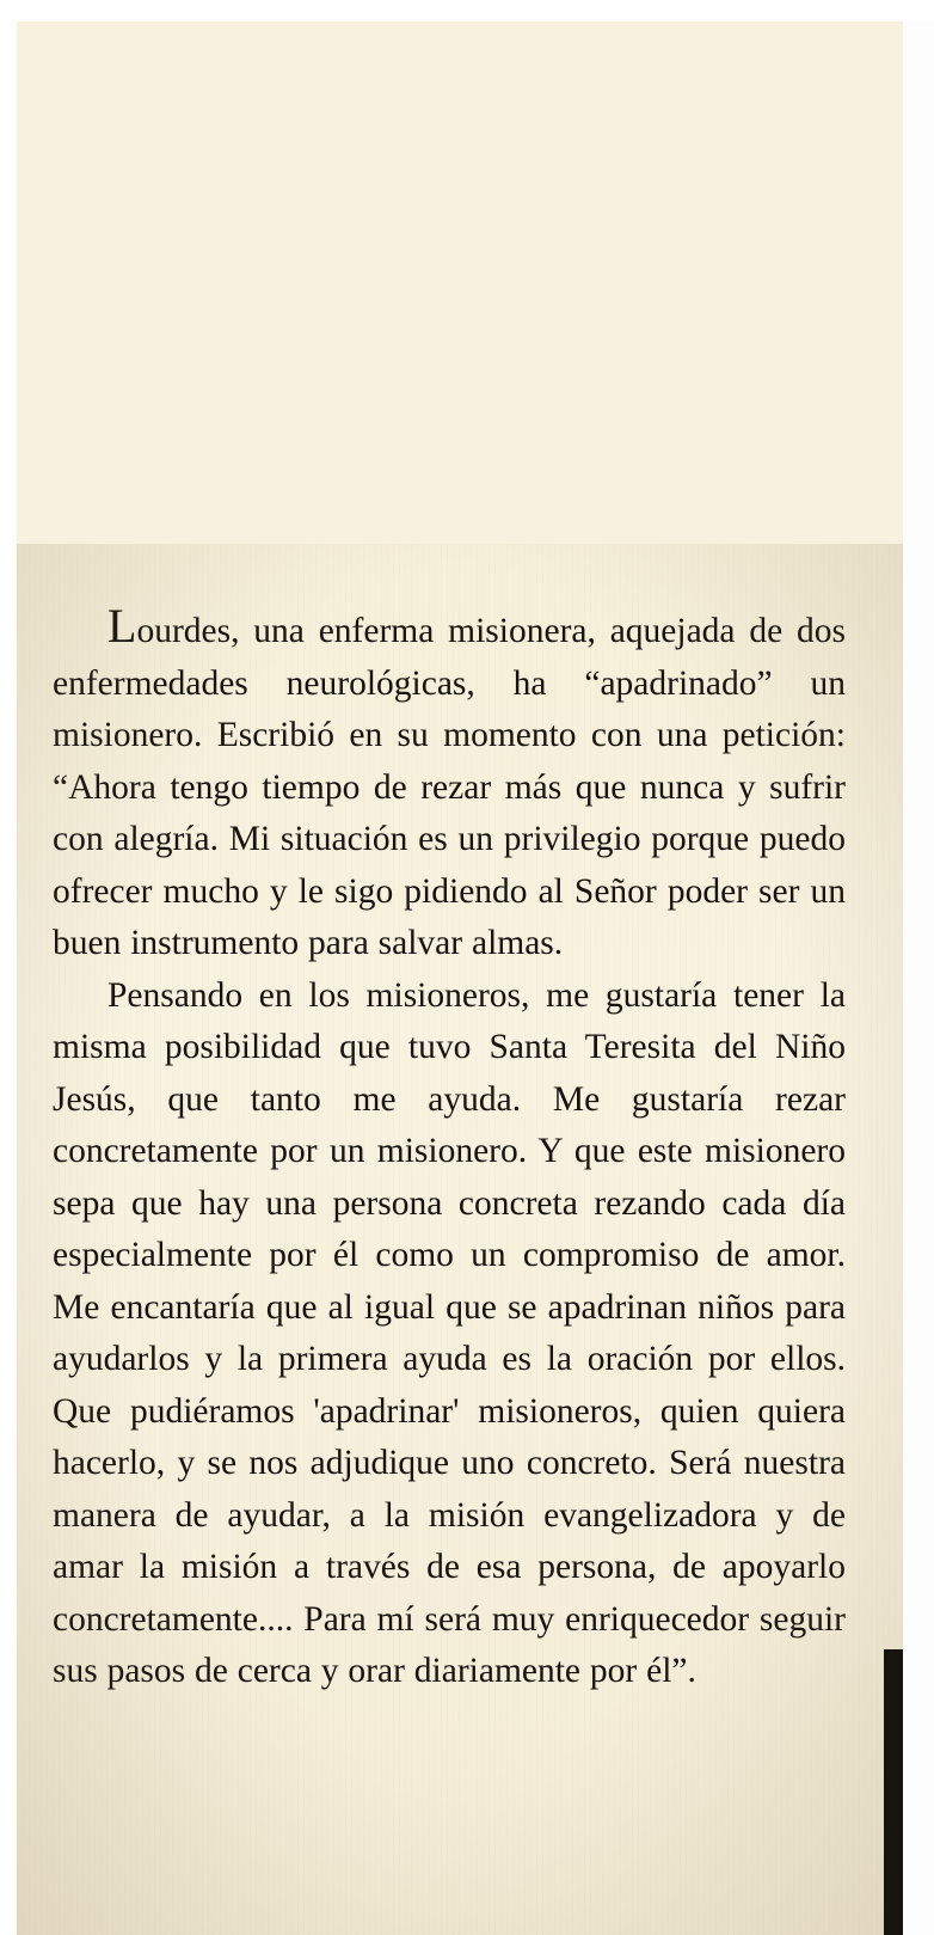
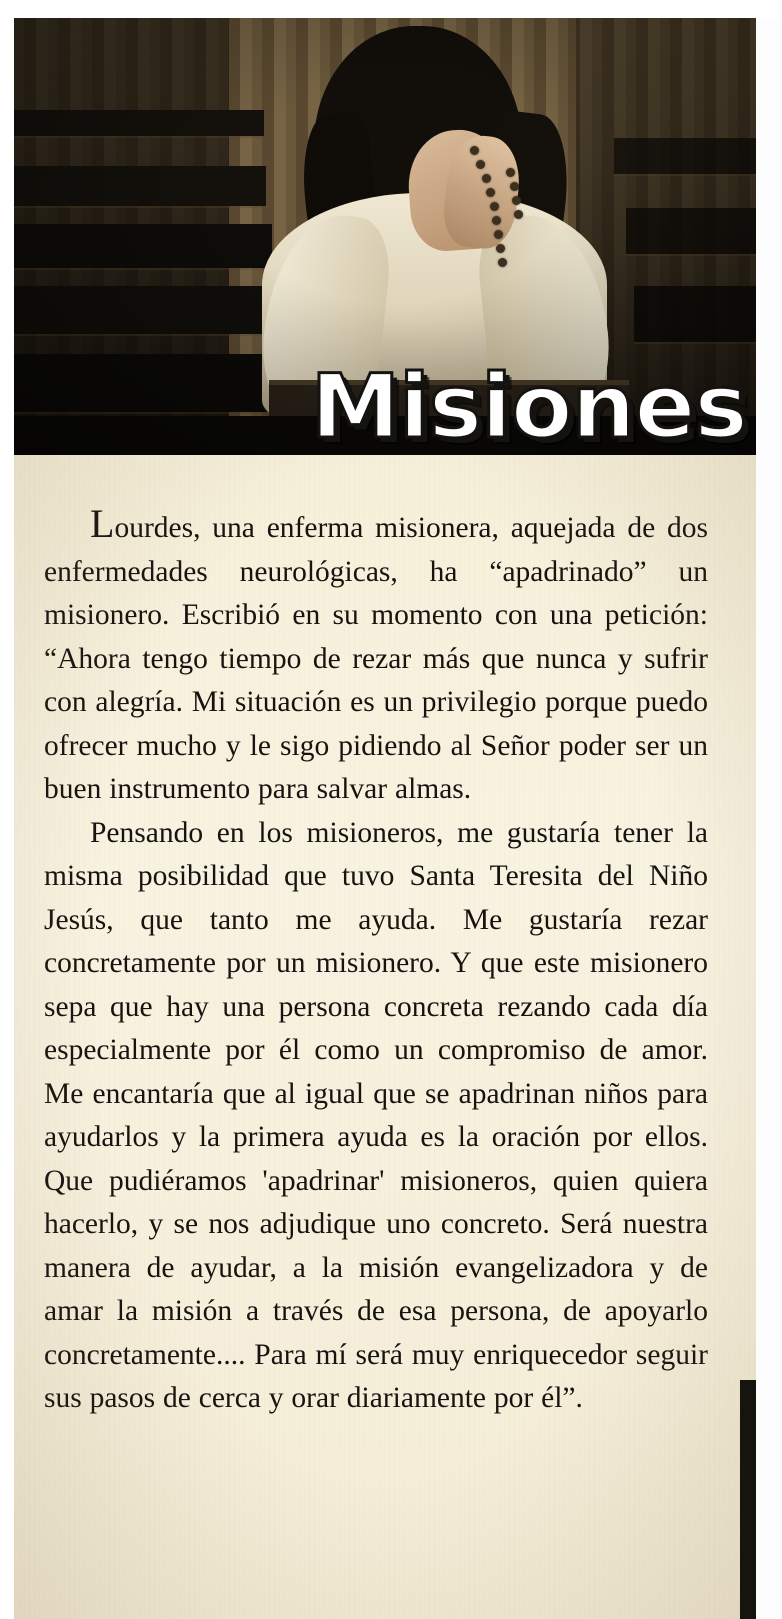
+ Misiones
